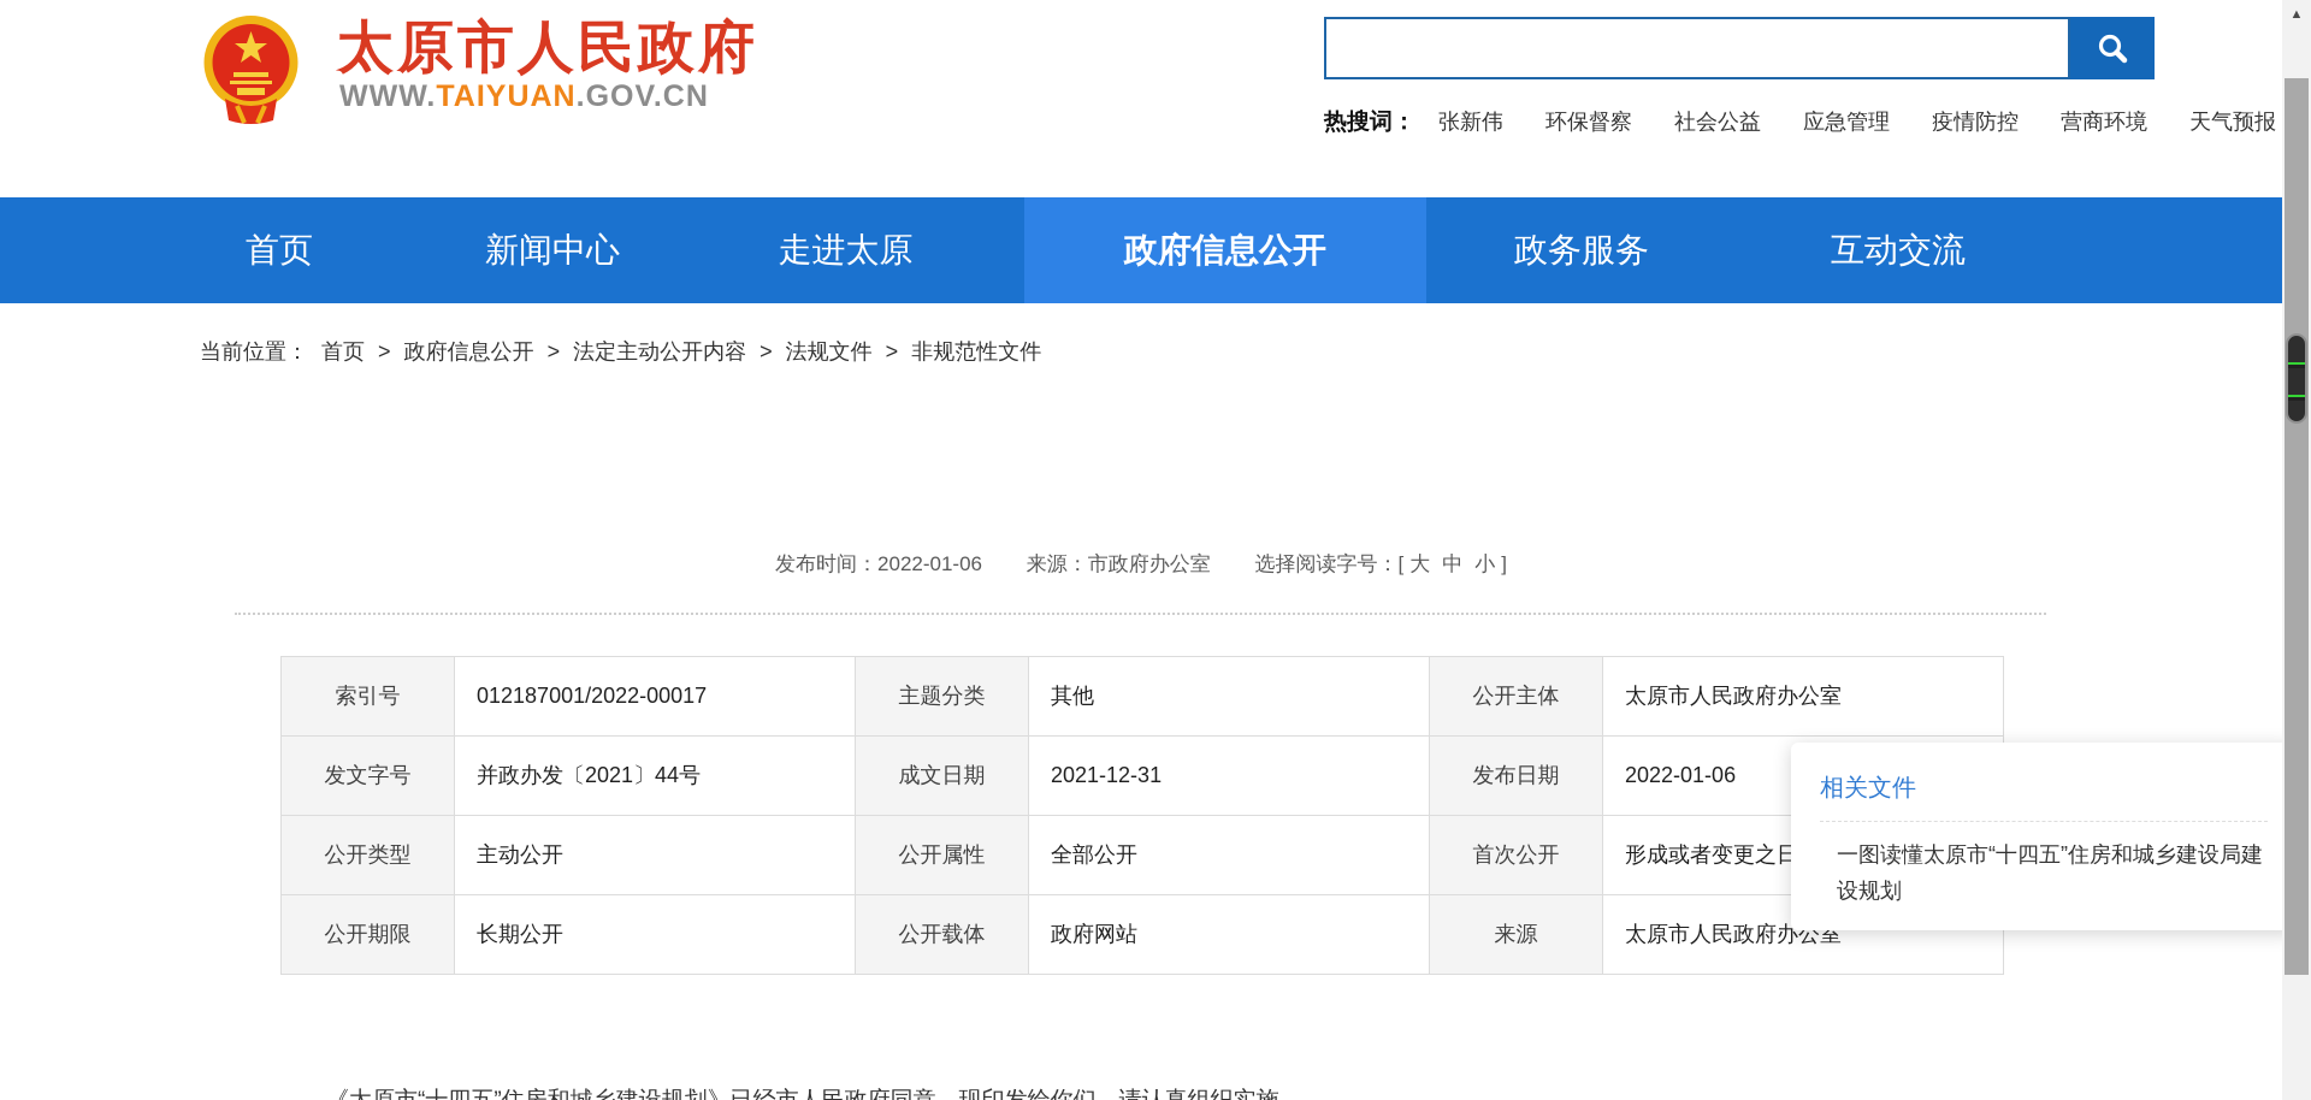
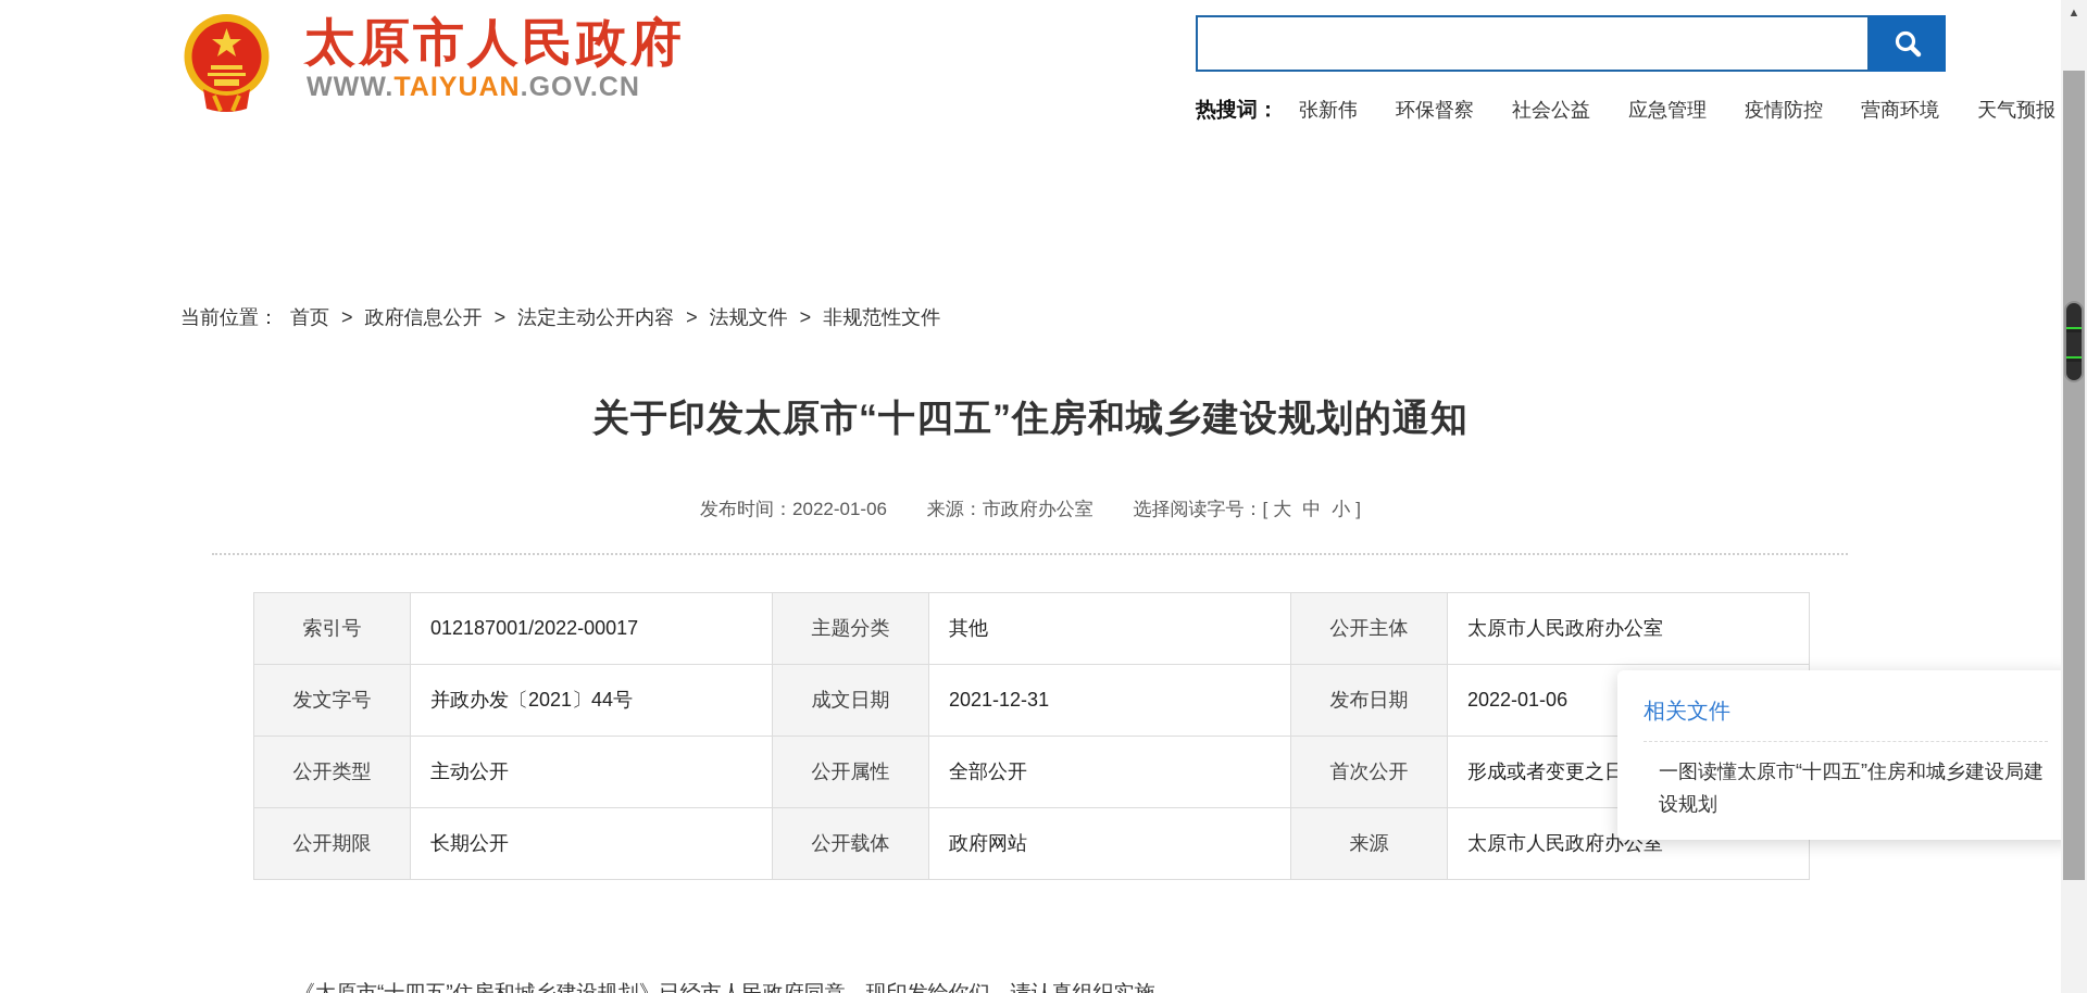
  太原市人民政府
  WWW.TAIYUAN.GOV.CN
  热搜词： 张新伟 环保督察 社会公益 应急管理 疫情防控 营商环境 天气预报
- 首页
- 新闻中心
- 走进太原
- 政府信息公开
- 政务服务
- 互动交流
  当前位置： 首页 > 政府信息公开 > 法定主动公开内容 > 法规文件 > 非规范性文件
+ 关于印发太原市“十四五”住房和城乡建设规划的通知
  发布时间：2022-01-06 来源：市政府办公室 选择阅读字号：[ 大 中 小 ]
  索引号	012187001/2022-00017	主题分类	其他	公开主体	太原市人民政府办公室
  发文字号	并政办发〔2021〕44号	成文日期	2021-12-31	发布日期	2022-01-06
  公开类型	主动公开	公开属性	全部公开	首次公开	形成或者变更之日
  公开期限	长期公开	公开载体	政府网站	来源	太原市人民政府办公室
  相关文件
  一图读懂太原市“十四五”住房和城乡建设局建设规划
  ▲
